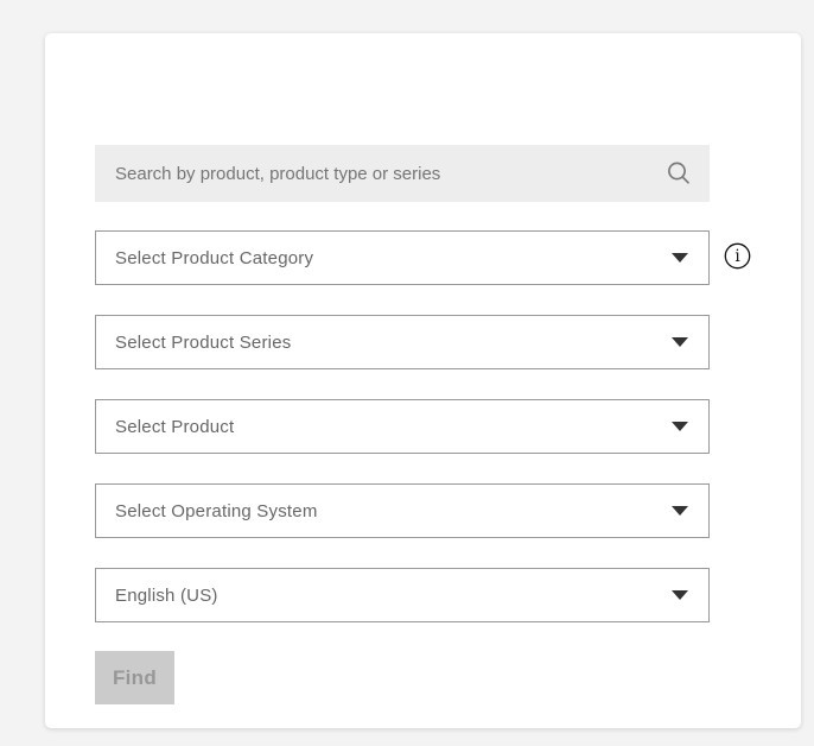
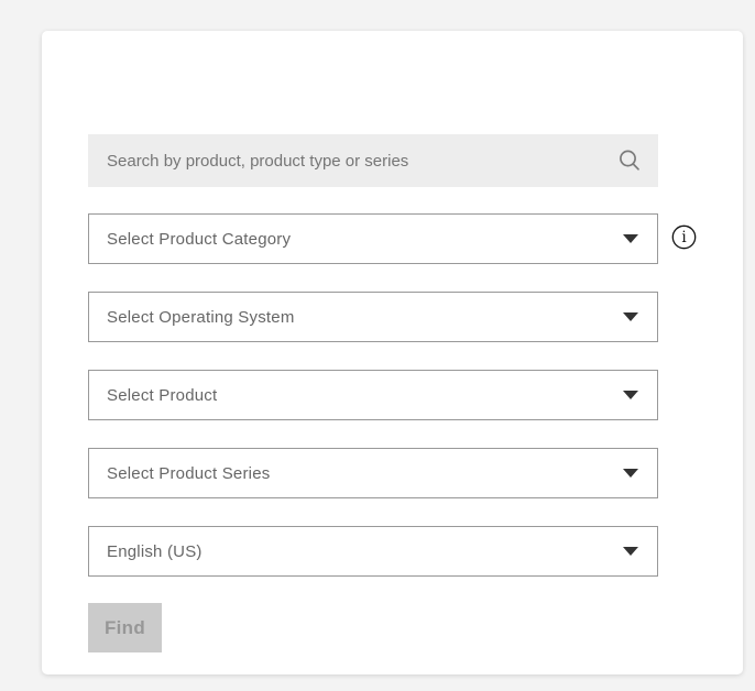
  Search by product, product type or series
  Select Product Category
  i
- Select Product Series
+ Select Operating System
  Select Product
- Select Operating System
+ Select Product Series
  English (US)
  Find
